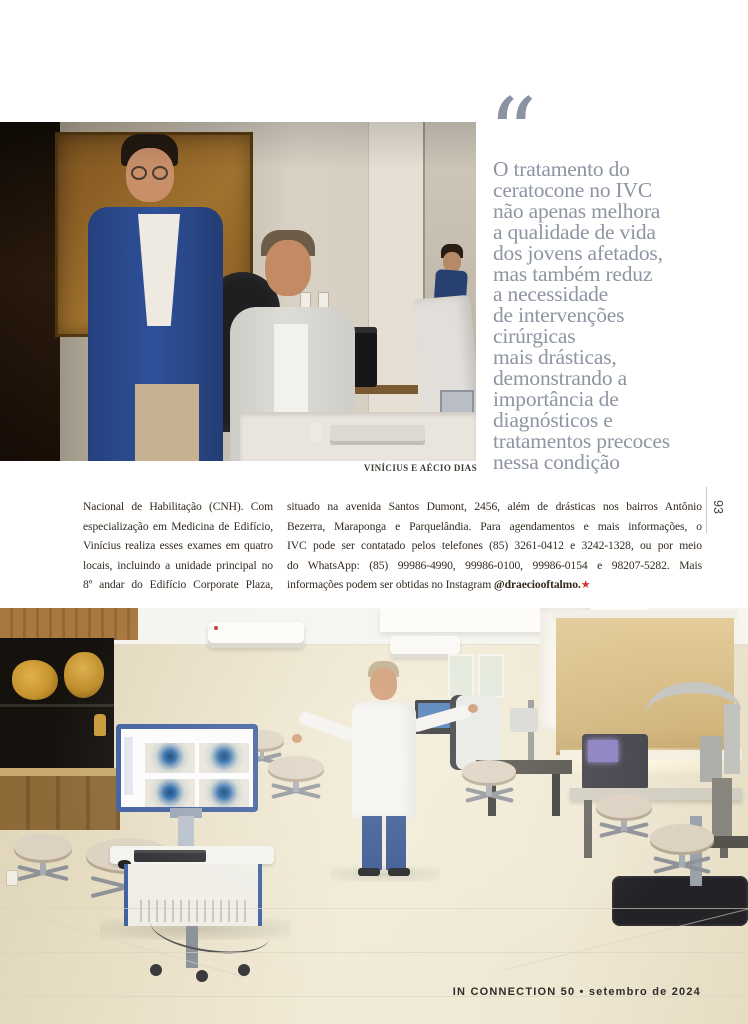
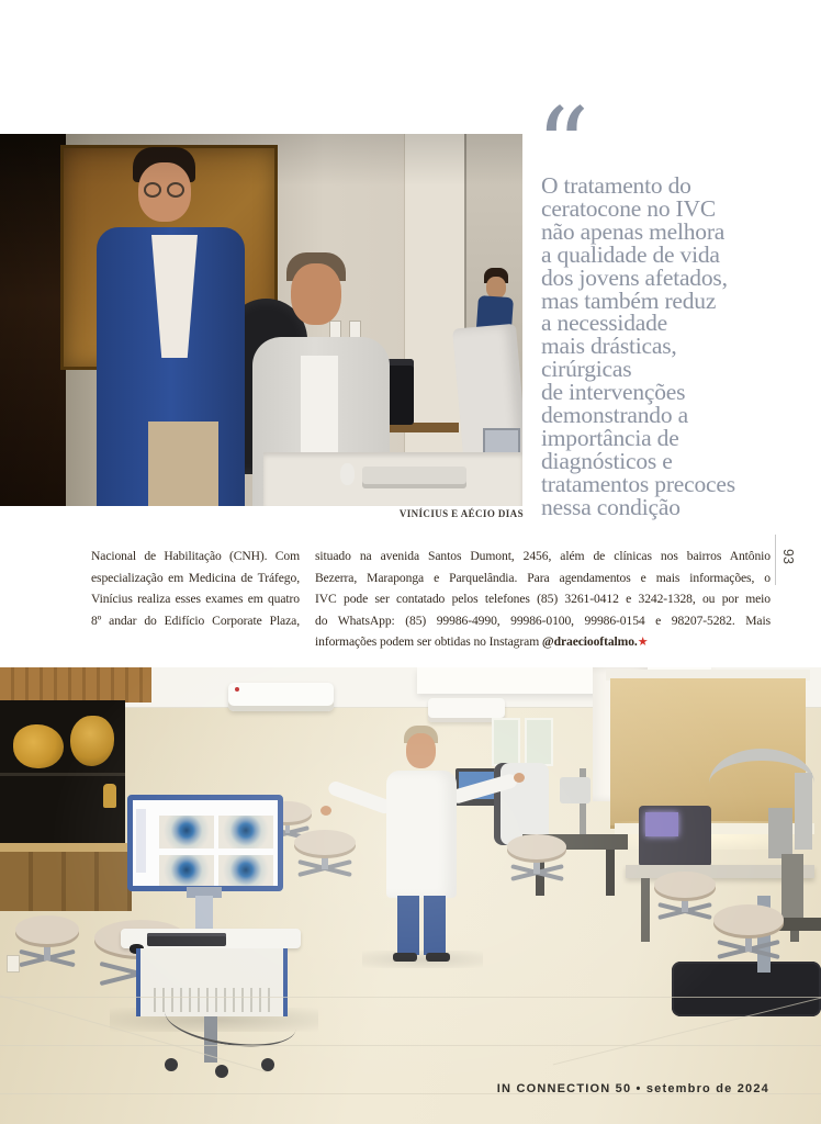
  “
  O tratamento do
  ceratocone no IVC
  não apenas melhora
  a qualidade de vida
  dos jovens afetados,
  mas também reduz
  a necessidade
- de intervenções
+ mais drásticas,
  cirúrgicas
- mais drásticas,
+ de intervenções
  demonstrando a
  importância de
  diagnósticos e
  tratamentos precoces
  nessa condição
  VINÍCIUS E AÉCIO DIAS
  Nacional de Habilitação (CNH). Com
- especialização em Medicina de Edifício,
+ especialização em Medicina de Tráfego,
  Vinícius realiza esses exames em quatro
- locais, incluindo a unidade principal no
  8º andar do Edifício Corporate Plaza,
- situado na avenida Santos Dumont, 2456, além de drásticas nos bairros Antônio
+ situado na avenida Santos Dumont, 2456, além de clínicas nos bairros Antônio
  Bezerra, Maraponga e Parquelândia. Para agendamentos e mais informações, o
  IVC pode ser contatado pelos telefones (85) 3261-0412 e 3242-1328, ou por meio
  do WhatsApp: (85) 99986-4990, 99986-0100, 99986-0154 e 98207-5282. Mais
  informações podem ser obtidas no Instagram @draeciooftalmo.★
  IN CONNECTION 50 • setembro de 2024
